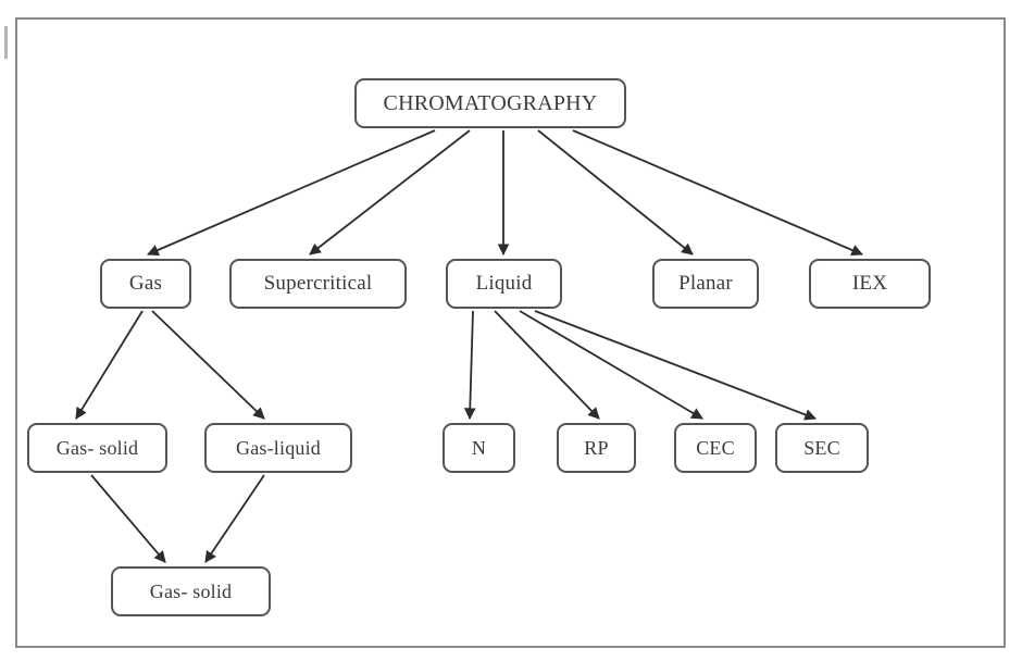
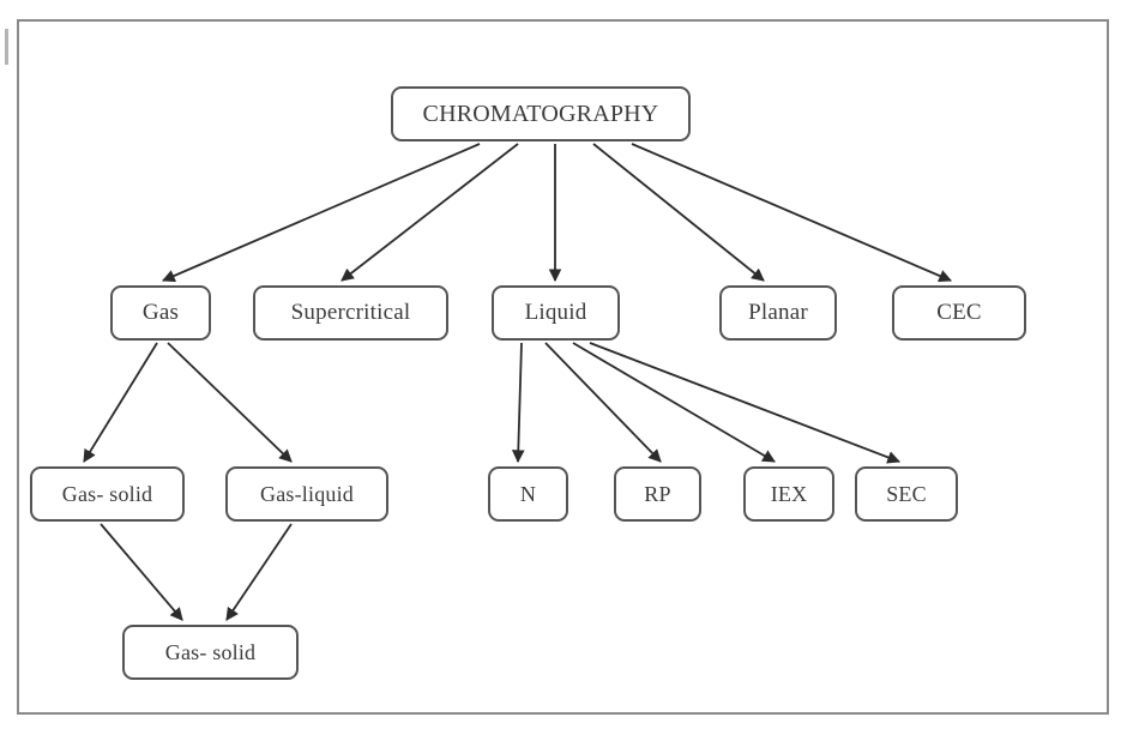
  CHROMATOGRAPHY
  Gas
  Supercritical
  Liquid
  Planar
- IEX
+ CEC
  Gas- solid
  Gas-liquid
  N
  RP
- CEC
+ IEX
  SEC
  Gas- solid
